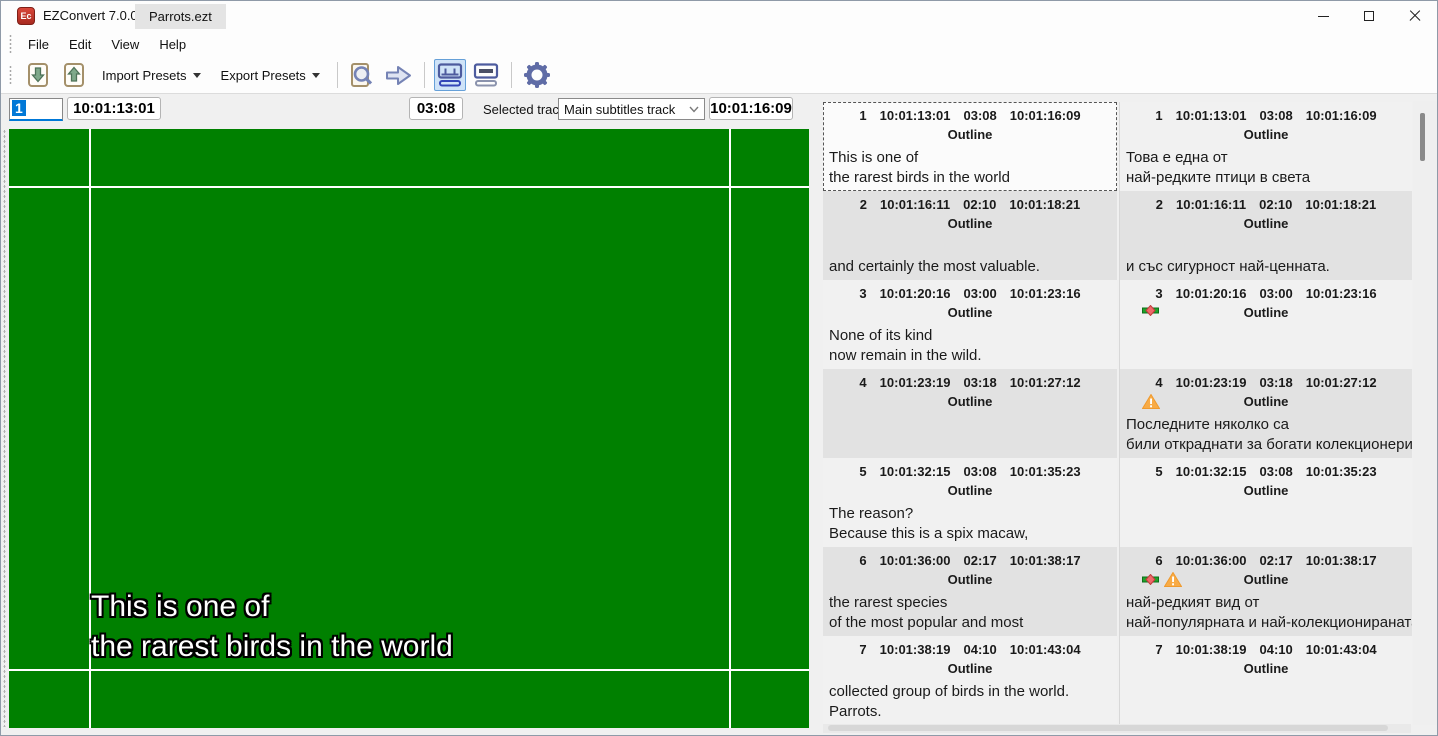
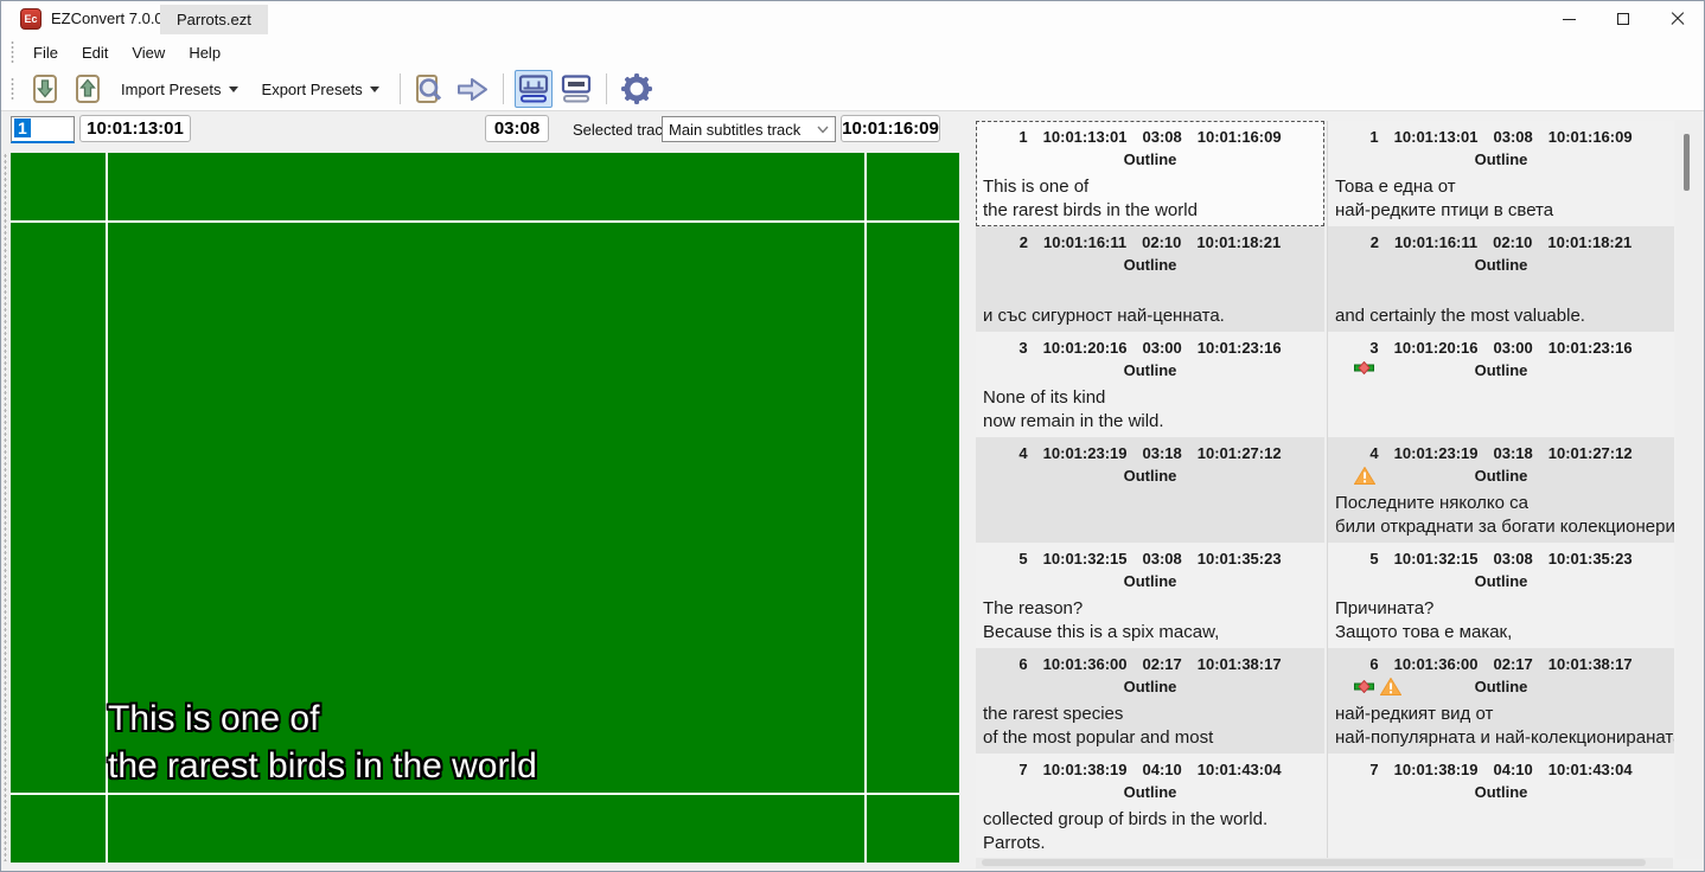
  Ec
  EZConvert 7.0.
  Parrots.ezt
  File
  Edit
  View
  Help
  Import Presets
  Export Presets
  1
  10:01:13:01
  03:08
  Selected trac
  Main subtitles track
  10:01:16:09
  This is one of
  the rarest birds in the world
  1
  10:01:13:01
  03:08
  10:01:16:09
  Outline
  This is one of
  the rarest birds in the world
  2
  10:01:16:11
  02:10
  10:01:18:21
  Outline
- and certainly the most valuable.
+ и със сигурност най-ценната.
  3
  10:01:20:16
  03:00
  10:01:23:16
  Outline
  None of its kind
  now remain in the wild.
  4
  10:01:23:19
  03:18
  10:01:27:12
  Outline
  5
  10:01:32:15
  03:08
  10:01:35:23
  Outline
  The reason?
  Because this is a spix macaw,
  6
  10:01:36:00
  02:17
  10:01:38:17
  Outline
  the rarest species
  of the most popular and most
  7
  10:01:38:19
  04:10
  10:01:43:04
  Outline
  collected group of birds in the world.
  Parrots.
  1
  10:01:13:01
  03:08
  10:01:16:09
  Outline
  Това е една от
  най-редките птици в света
  2
  10:01:16:11
  02:10
  10:01:18:21
  Outline
- и със сигурност най-ценната.
+ and certainly the most valuable.
  3
  10:01:20:16
  03:00
  10:01:23:16
  Outline
  4
  10:01:23:19
  03:18
  10:01:27:12
  Outline
  Последните няколко са
  били откраднати за богати колекционери
  5
  10:01:32:15
  03:08
  10:01:35:23
  Outline
+ Причината?
+ Защото това е макак,
  6
  10:01:36:00
  02:17
  10:01:38:17
  Outline
  най-редкият вид от
  най-популярната и най-колекциониранат
  7
  10:01:38:19
  04:10
  10:01:43:04
  Outline
